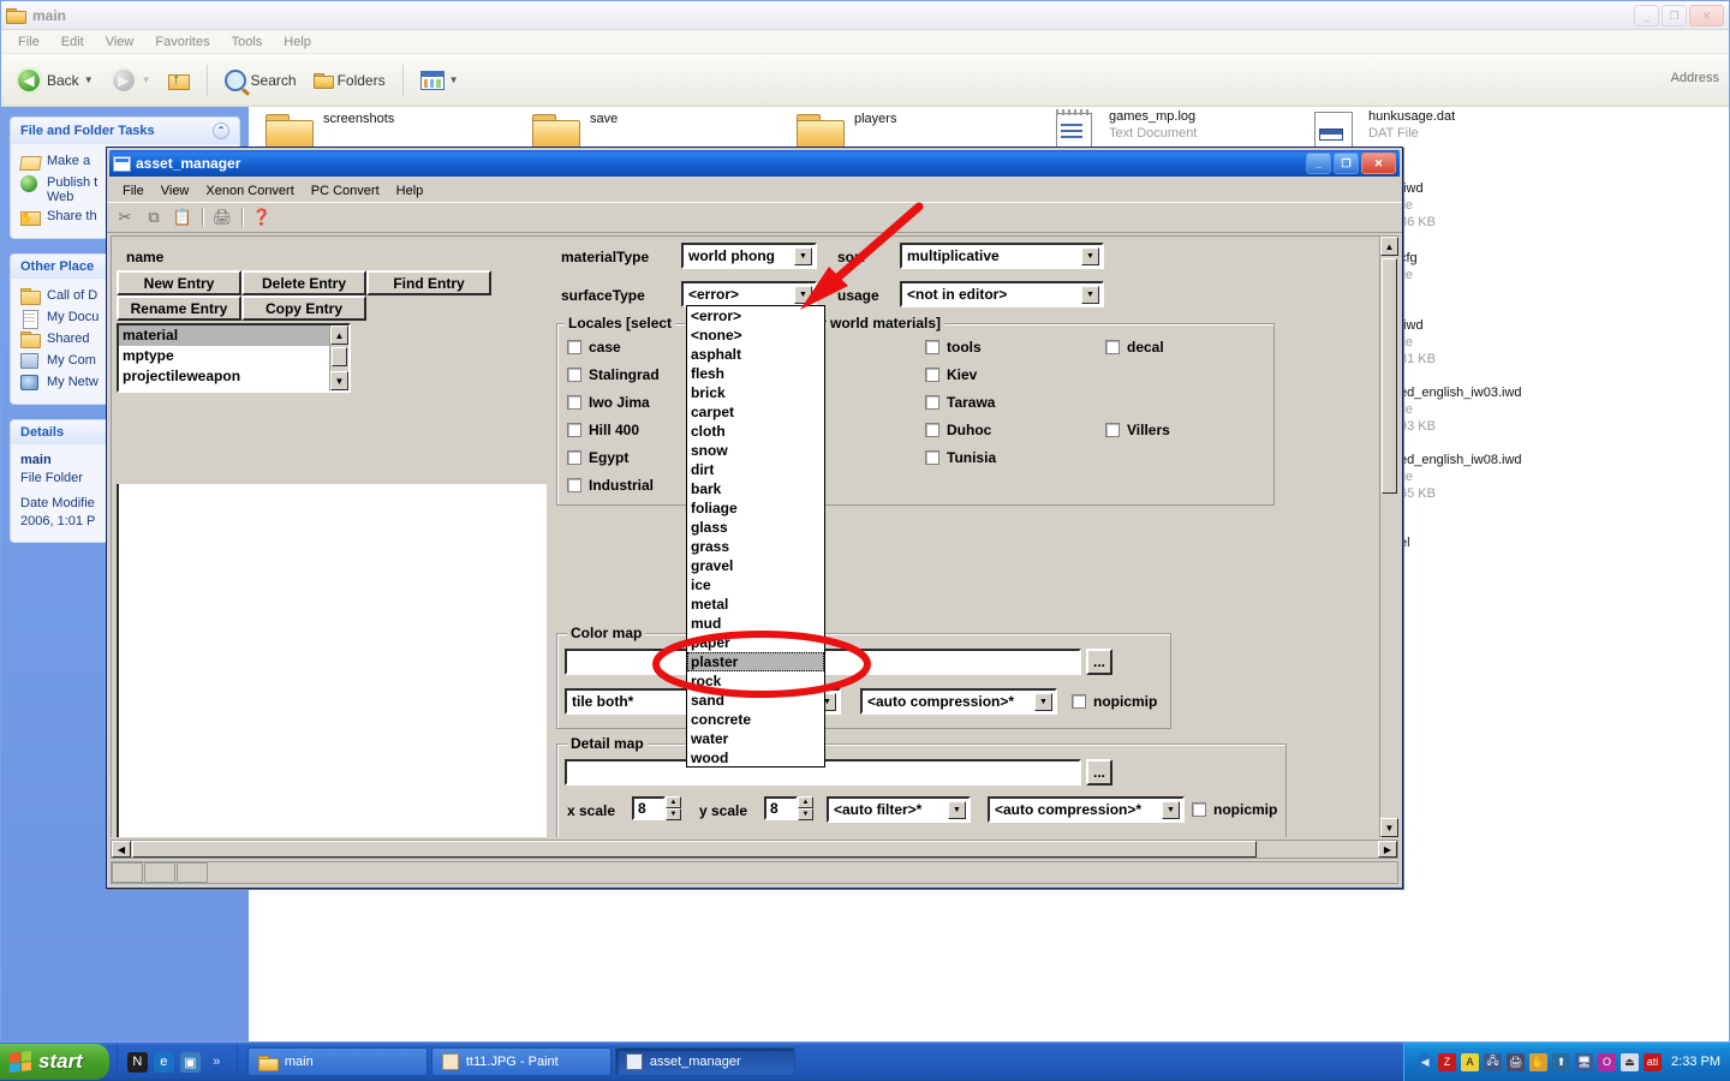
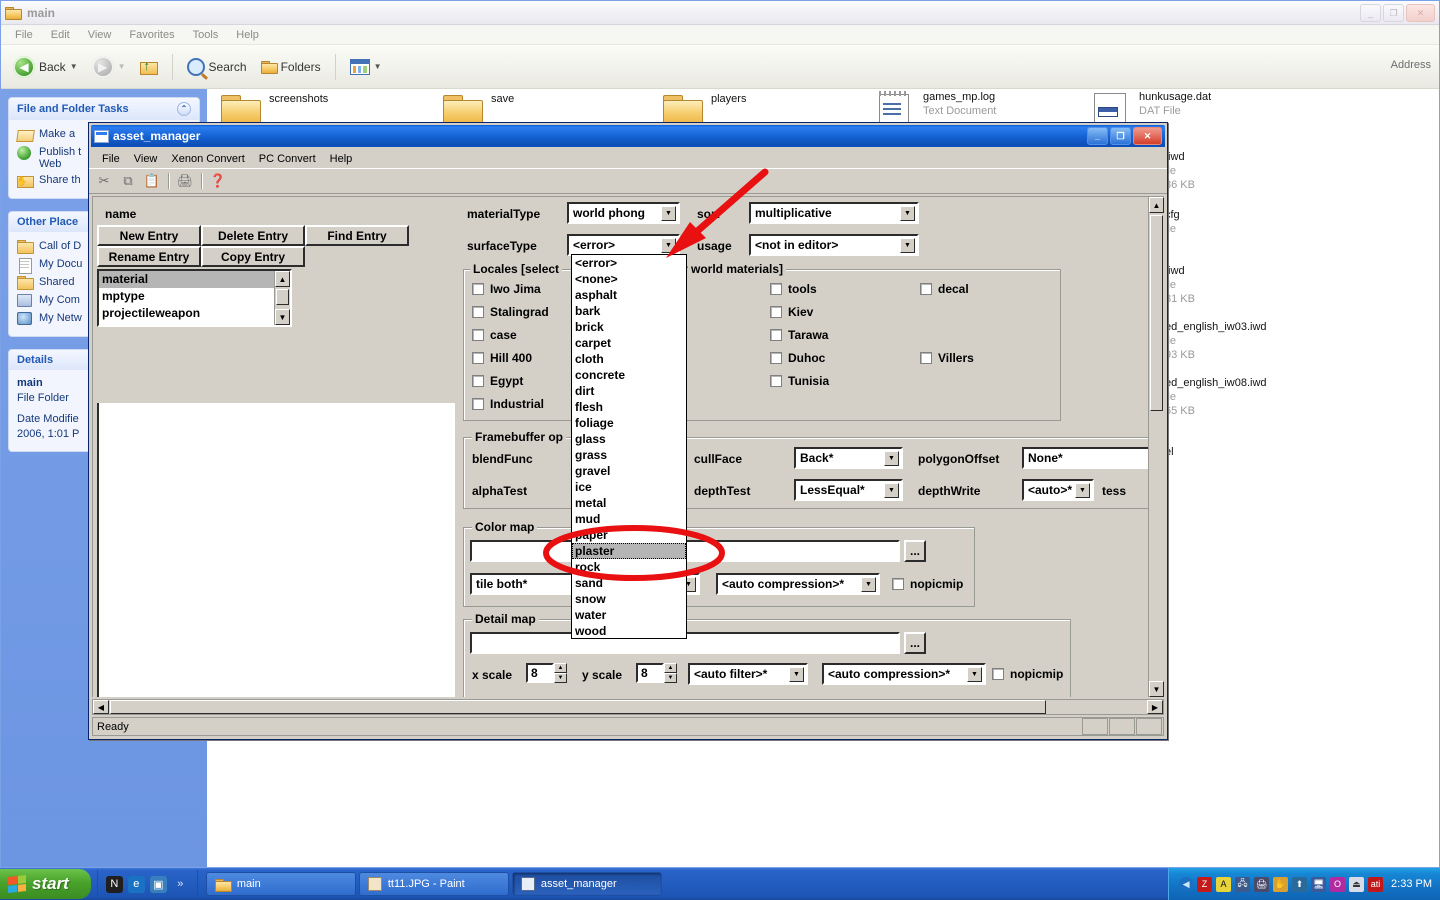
  main
  _
  ❐
  ✕
  File
  Edit
  View
  Favorites
  Tools
  Help
  ◀
  Back
  ▼
  ▶
  ▼
  Search
  Folders
  ▼
  Address
  File and Folder Tasks
  ⌃
  Make a
  Publish t
  Web
  Share th
  Other Place
  Call of D
  My Docu
  Shared
  My Com
  My Netw
  Details
  main
  File Folder
  Date Modifie
  2006, 1:01 P
  screenshots
  save
  players
  games_mp.log
  Text Document
  hunkusage.dat
  DAT File
  iwd
  86 KB
  iwd
  81 KB
  ed_english_iw03.iwd
  93 KB
  ed_english_iw08.iwd
  65 KB
  el
  asset_manager
  _
  ❐
  ✕
  File
  View
  Xenon Convert
  PC Convert
  Help
  ✂
  ⧉
  📋
  🖨
  ❓
  name
  New Entry
  Delete Entry
  Find Entry
  Rename Entry
  Copy Entry
  material
  mptype
  projectileweapon
  ▲
  ▼
  materialType
  world phong
  multiplicative
  surfaceType
  <error>
  usage
  <not in editor>
  Locales [select
  world materials]
- case
+ Iwo Jima
  Stalingrad
- Iwo Jima
+ case
  Hill 400
  Egypt
  Industrial
  tools
  Kiev
  Tarawa
  Duhoc
  Tunisia
  decal
  Villers
+ Framebuffer op
+ blendFunc
+ alphaTest
+ cullFace
+ Back*
+ polygonOffset
+ None*
+ depthTest
+ LessEqual*
+ depthWrite
+ <auto>*
+ tess
  Color map
  ...
  tile both*
  <auto compression>*
  nopicmip
  Detail map
  ...
  x scale
  8
  y scale
  8
  <auto filter>*
  <auto compression>*
  nopicmip
  ▲
  ▼
  ◀
  ▶
+ Ready
  <error>
  <none>
  asphalt
- flesh
+ bark
  brick
  carpet
  cloth
- snow
+ concrete
  dirt
- bark
+ flesh
  foliage
  glass
  grass
  gravel
  ice
  metal
  mud
  plaster
  rock
  sand
- concrete
+ snow
  water
  wood
  start
  N
  e
  ▣
  »
  main
  tt11.JPG - Paint
  asset_manager
  ◀
  Z
  A
  🖧
  🖨
  ✋
  ⬆
  🖥
  O
  ⏏
  ati
  2:33 PM
